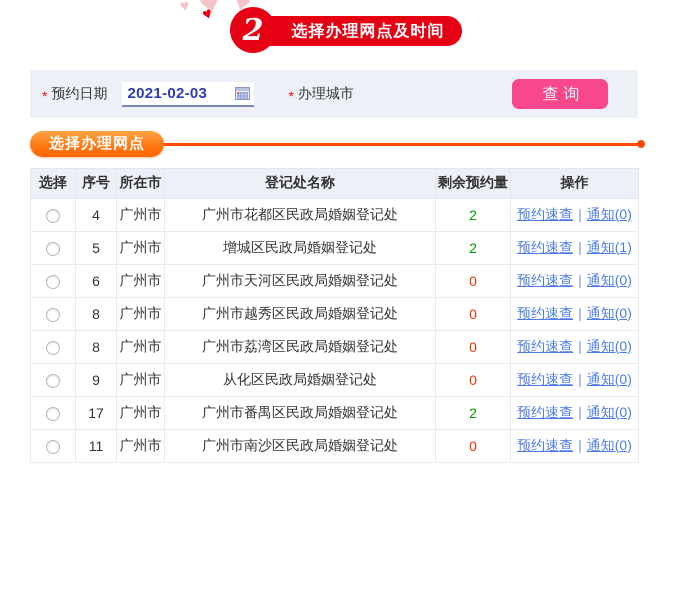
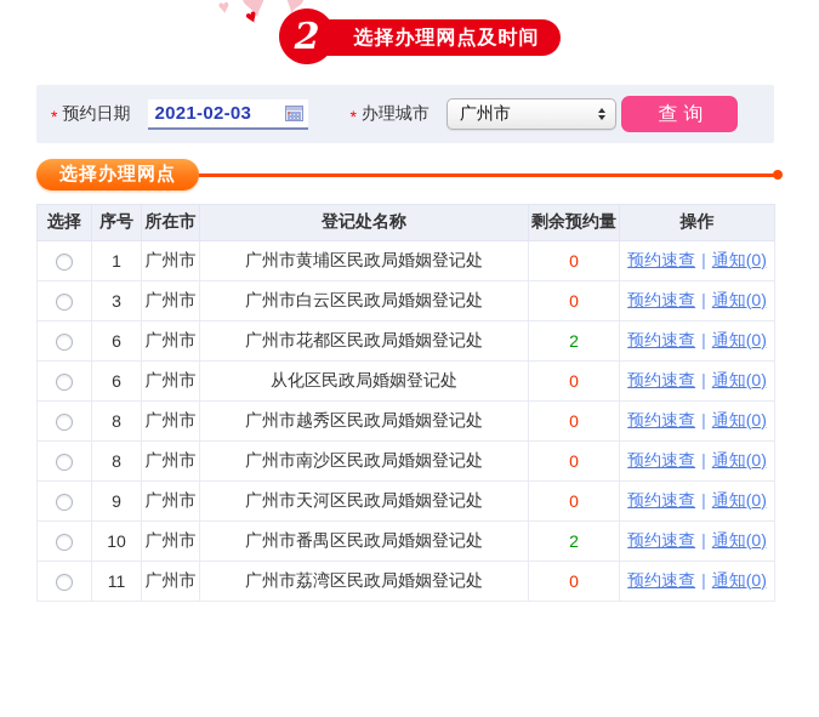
  选择办理网点及时间
  2
  *
  预约日期
  2021-02-03
  *
  办理城市
+ 广州市
  查询
  选择办理网点
  选择	序号	所在市	登记处名称	剩余预约量	操作
+ 	1	广州市	广州市黄埔区民政局婚姻登记处	0	预约速查 | 通知(0)
+ 	3	广州市	广州市白云区民政局婚姻登记处	0	预约速查 | 通知(0)
- 	4	广州市	广州市花都区民政局婚姻登记处	2	预约速查 | 通知(0)
+ 	6	广州市	广州市花都区民政局婚姻登记处	2	预约速查 | 通知(0)
- 	5	广州市	增城区民政局婚姻登记处	2	预约速查 | 通知(1)
- 	6	广州市	广州市天河区民政局婚姻登记处	0	预约速查 | 通知(0)
+ 	6	广州市	从化区民政局婚姻登记处	0	预约速查 | 通知(0)
  	8	广州市	广州市越秀区民政局婚姻登记处	0	预约速查 | 通知(0)
- 	8	广州市	广州市荔湾区民政局婚姻登记处	0	预约速查 | 通知(0)
+ 	8	广州市	广州市南沙区民政局婚姻登记处	0	预约速查 | 通知(0)
- 	9	广州市	从化区民政局婚姻登记处	0	预约速查 | 通知(0)
+ 	9	广州市	广州市天河区民政局婚姻登记处	0	预约速查 | 通知(0)
- 	17	广州市	广州市番禺区民政局婚姻登记处	2	预约速查 | 通知(0)
+ 	10	广州市	广州市番禺区民政局婚姻登记处	2	预约速查 | 通知(0)
- 	11	广州市	广州市南沙区民政局婚姻登记处	0	预约速查 | 通知(0)
+ 	11	广州市	广州市荔湾区民政局婚姻登记处	0	预约速查 | 通知(0)
